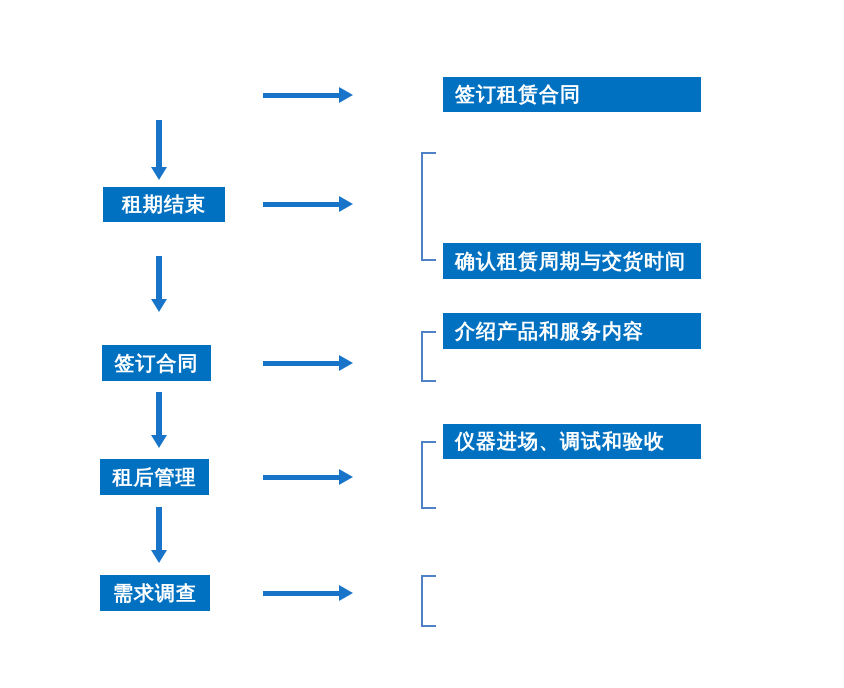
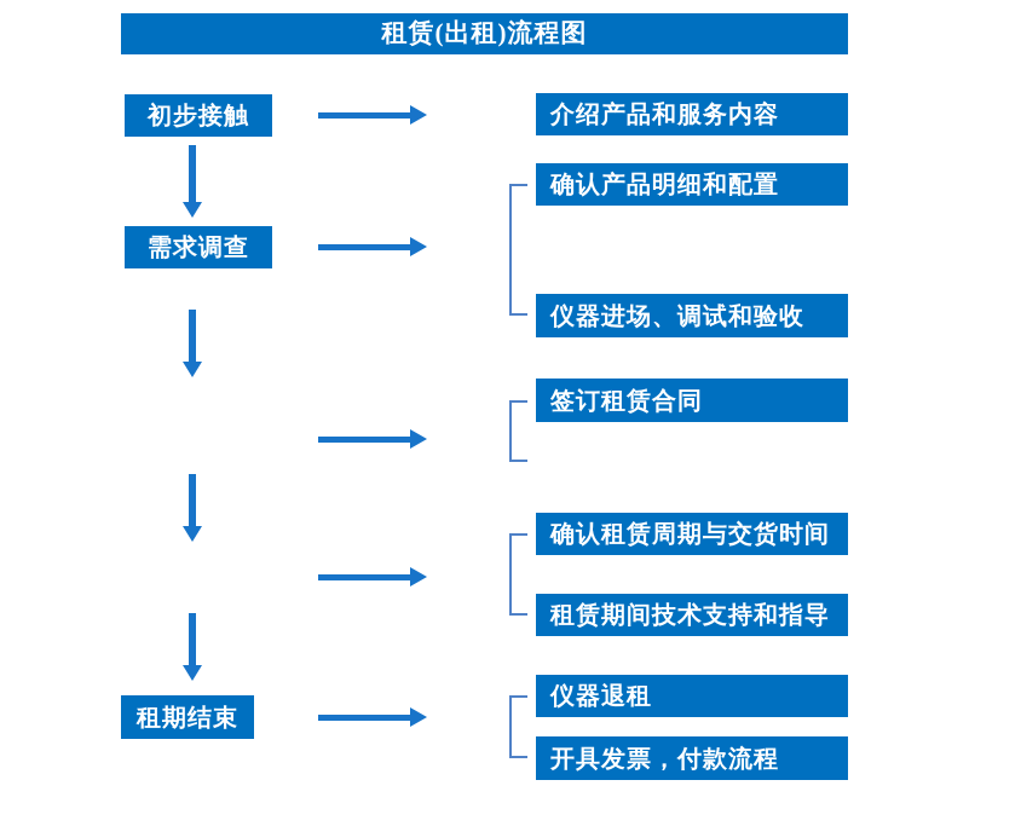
+ 租赁(出租)流程图
+ 初步接触
- 租期结束
+ 需求调查
- 签订合同
- 租后管理
- 需求调查
+ 租期结束
- 签订租赁合同
+ 介绍产品和服务内容
+ 确认产品明细和配置
- 确认租赁周期与交货时间
+ 仪器进场、调试和验收
- 介绍产品和服务内容
+ 签订租赁合同
- 仪器进场、调试和验收
+ 确认租赁周期与交货时间
+ 租赁期间技术支持和指导
+ 仪器退租
+ 开具发票，付款流程
